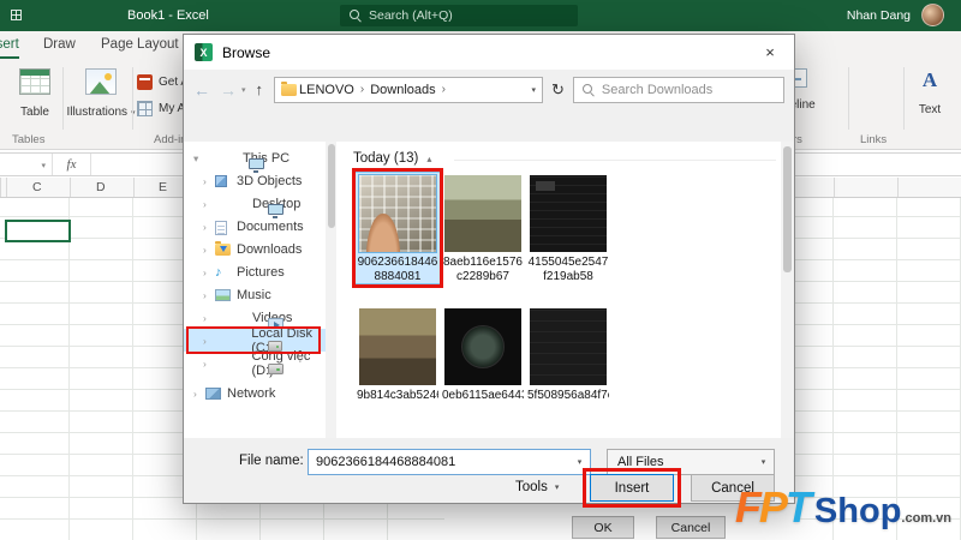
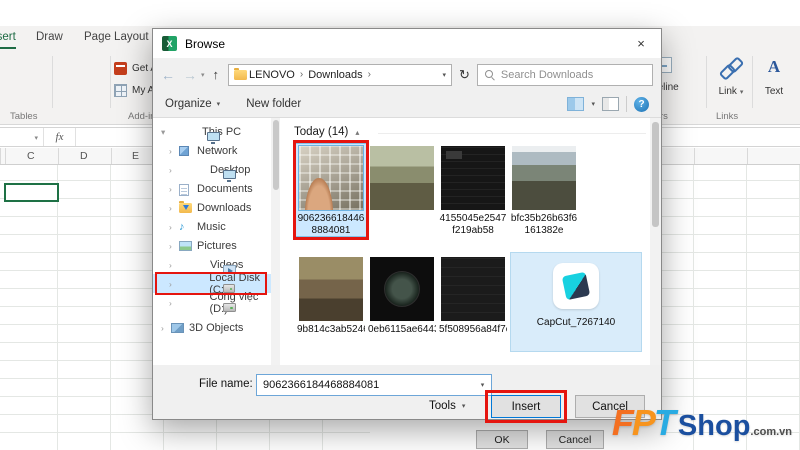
- Book1 - Excel
- Search (Alt+Q)
- Nhan Dang
  Draw
  Page Layout
- Table
- Illustrations
  Add-i
  Tables
+ Link
  Links
  A
  Text
  fx
  C
  D
  E
  OK
  Cancel
  F
  P
  T
  Shop
  .com.vn
  X
  Browse
  ×
  ←
  →
  ↑
  LENOVO
  ›
  Downloads
  ›
  ↻
  Search Downloads
+ Organize
+ New folder
+ ?
  ▾
  ›
- 3D Objects
+ Network
  ›
  Detop
  ›
  Documents
  ›
  Downloads
  ›
  ♪
- Pictures
+ Music
  ›
- Music
+ Pictures
  ›
  ›
  Local Disk (C
  ›
  Công việc (D
  ›
- Network
+ 3D Objects
- Today (13)
+ Today (14)
  ▴
  9062366184468884081
- 8aeb116e1576c2289b67
  4155045e2547f219ab58
+ bfc35b26b63f6161382e
  9b814c3ab524
  0eb6115ae644
  5f508956a84f7
+ CapCut_7267140
  File name:
  9062366184468884081
- All Files
  Tools
  Insert
  Cancel
